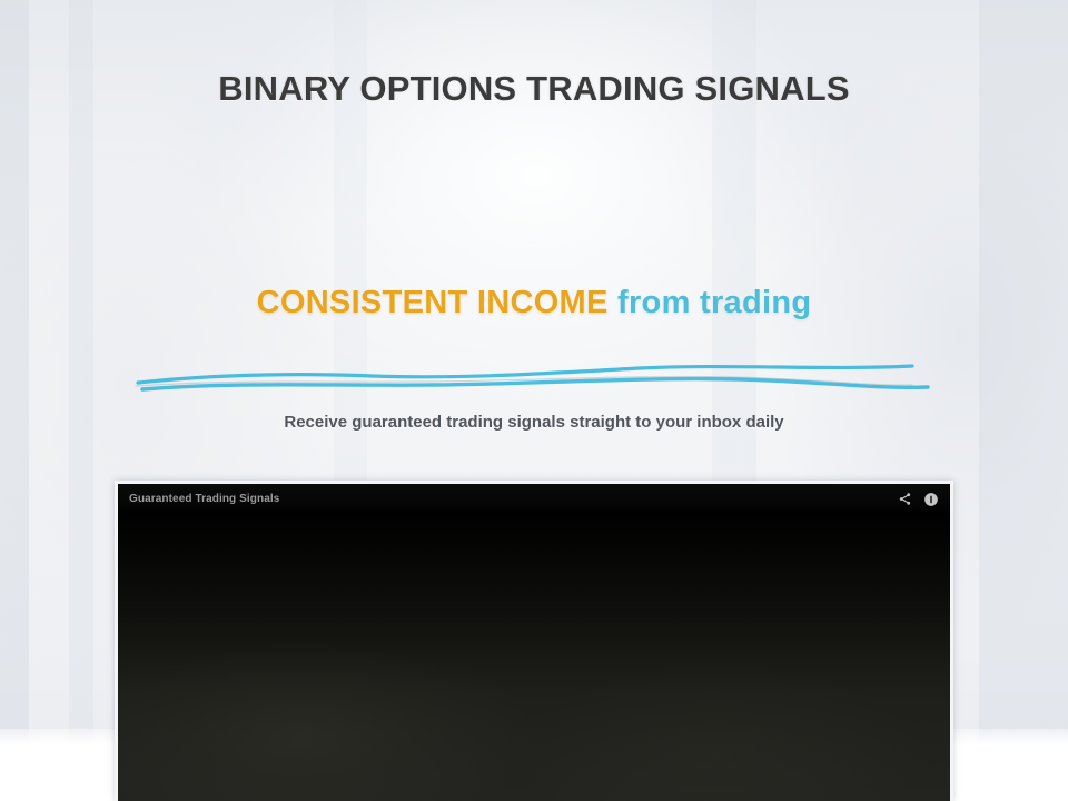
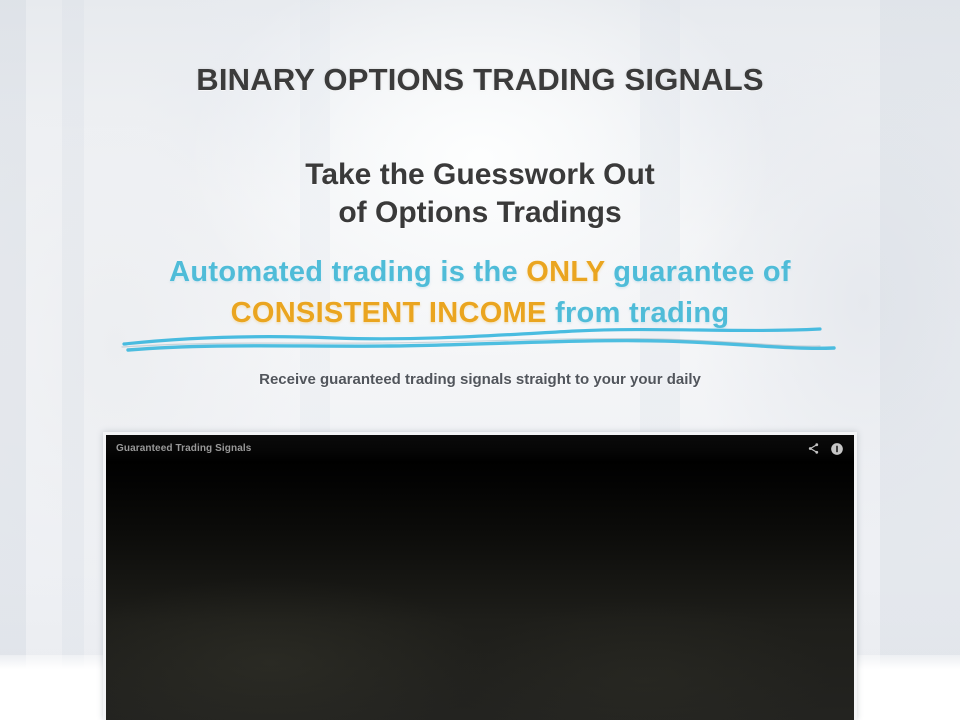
  BINARY OPTIONS TRADING SIGNALS
+ Take the Guesswork Out
+ of Options Tradings
+ Automated trading is the ONLY guarantee of
  CONSISTENT INCOME from trading
- Receive guaranteed trading signals straight to your inbox daily
+ Receive guaranteed trading signals straight to your your daily
  Guaranteed Trading Signals
